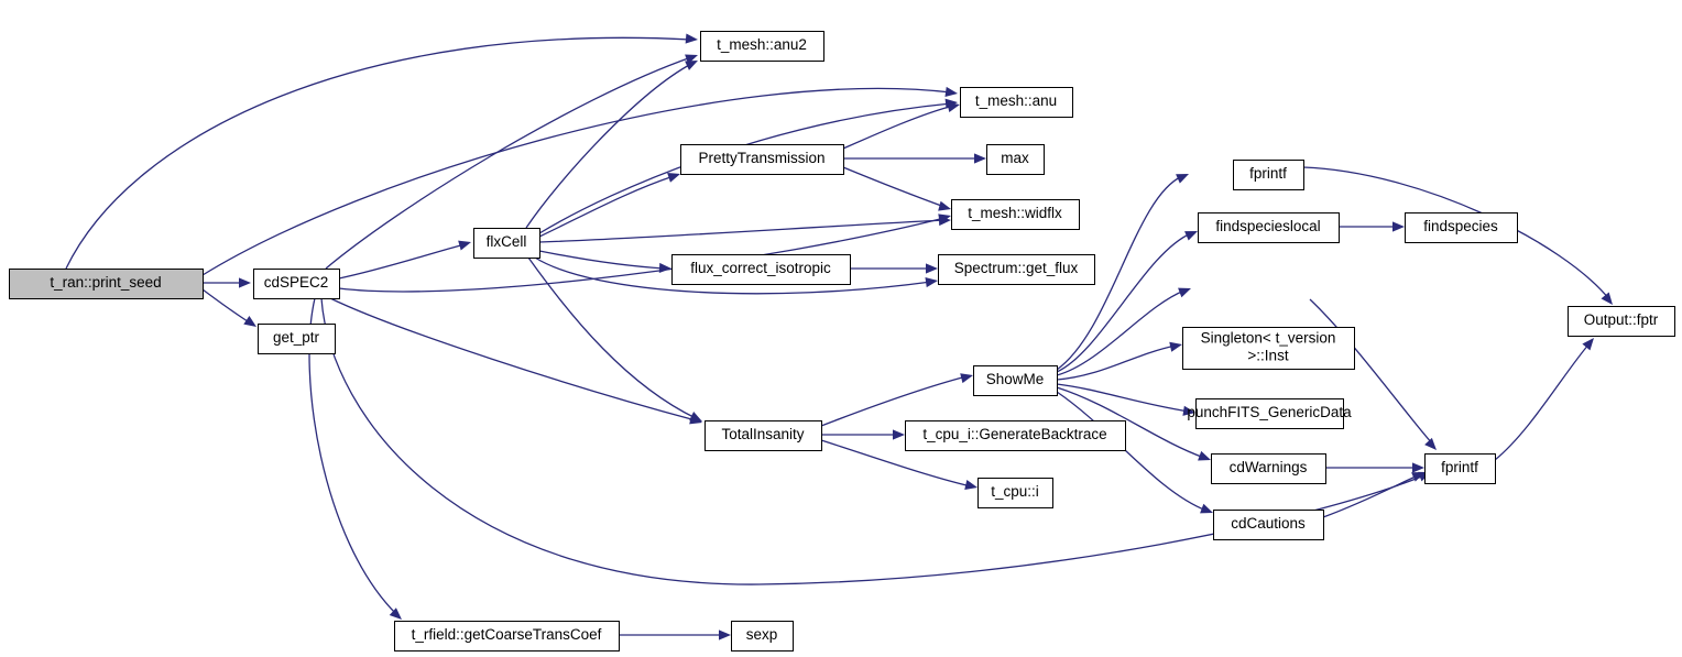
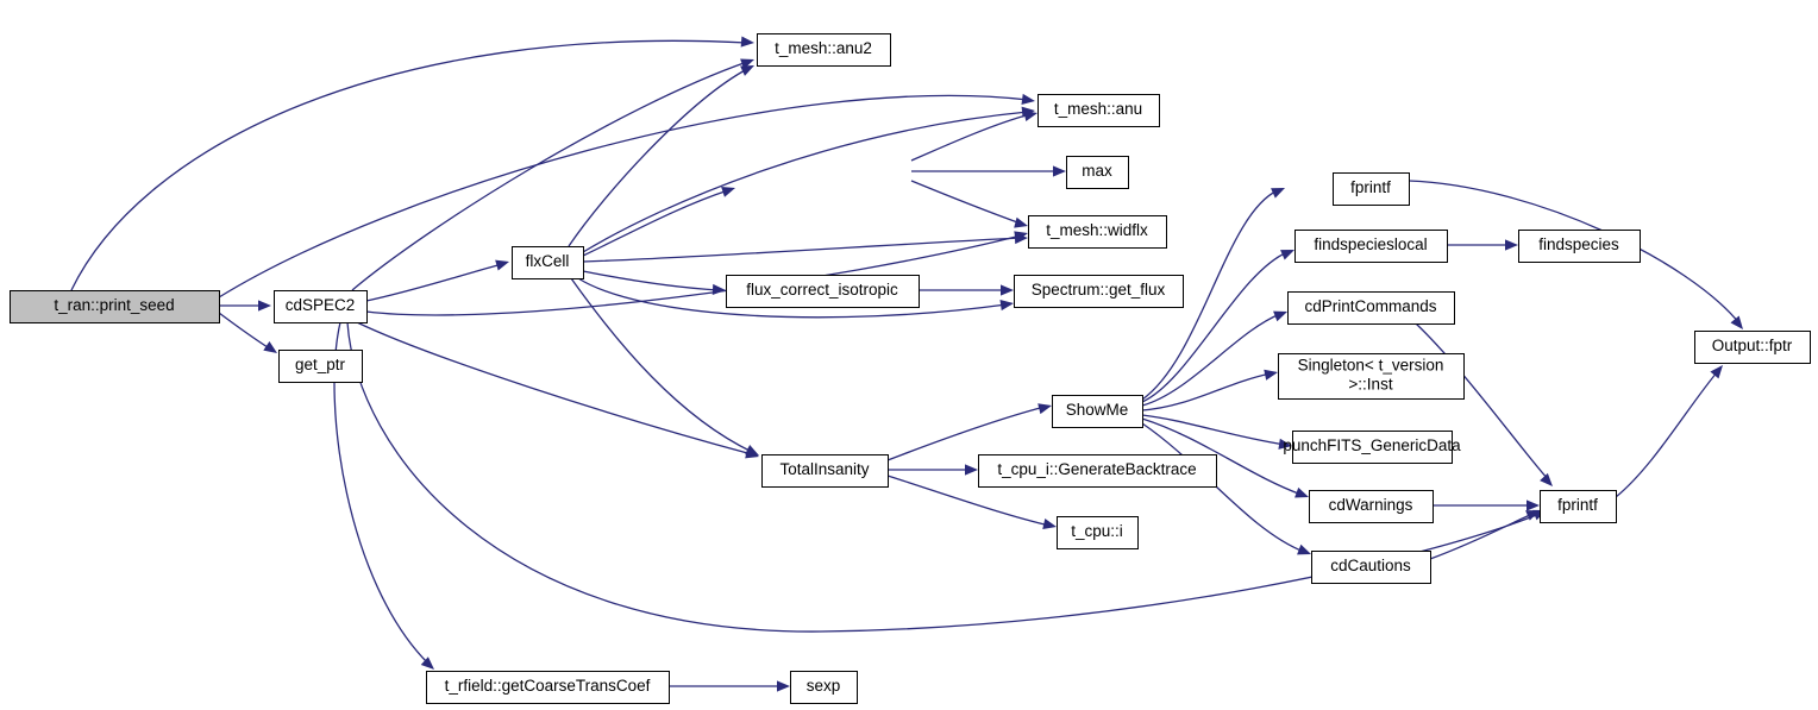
  t_ran::print_seed
  cdSPEC2
  get_ptr
  flxCell
  t_mesh::anu2
  t_mesh::anu
- PrettyTransmission
  max
  t_mesh::widflx
  flux_correct_isotropic
  Spectrum::get_flux
  TotalInsanity
  ShowMe
  t_cpu_i::GenerateBacktrace
  t_cpu::i
  fprintf
  findspecieslocal
  findspecies
+ cdPrintCommands
  Singleton< t_version
  >::Inst
  punchFITS_GenericData
  cdWarnings
  cdCautions
  fprintf
  Output::fptr
  t_rfield::getCoarseTransCoef
  sexp
